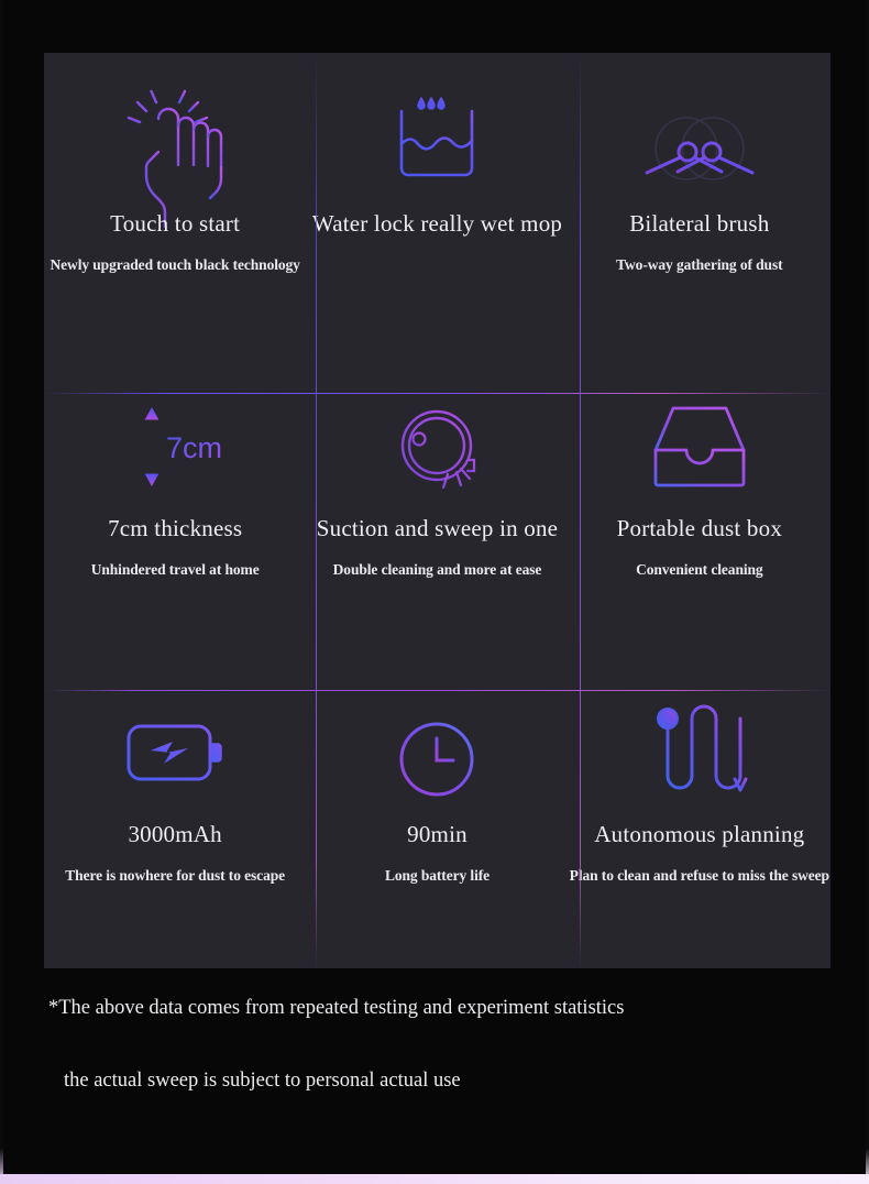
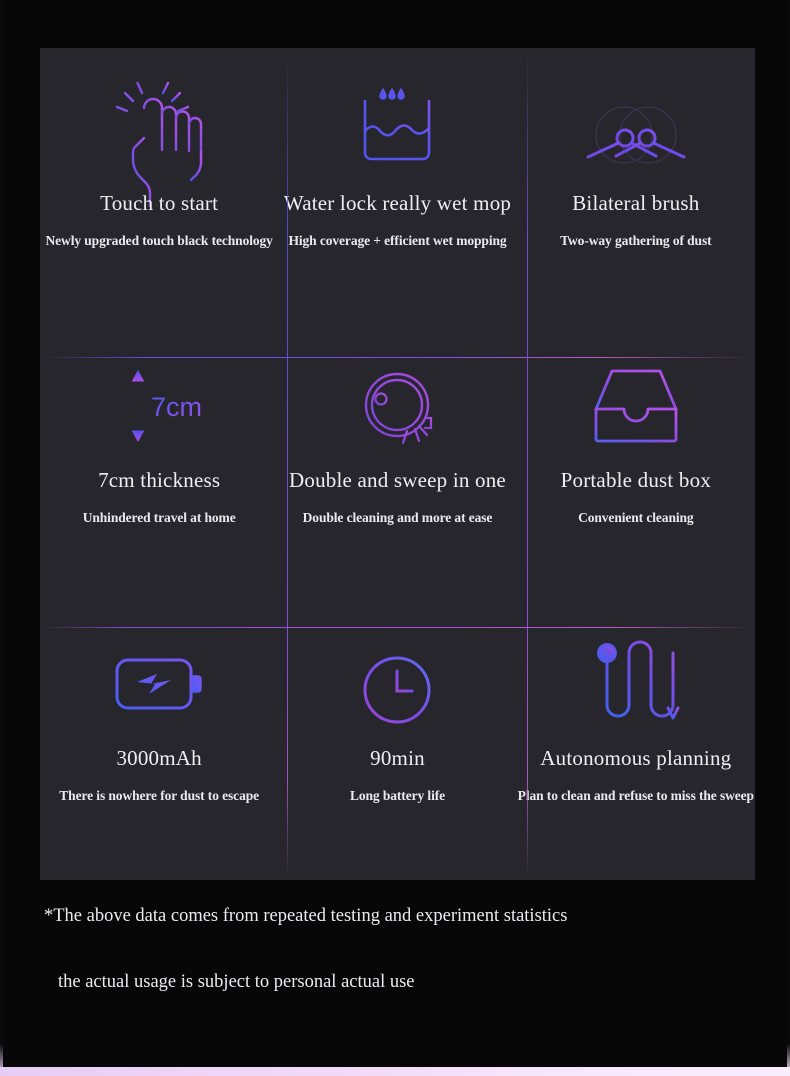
  Touch to start
  Newly upgraded touch black technology
  Water lock really wet mop
+ High coverage + efficient wet mopping
  Bilateral brush
  Two-way gathering of dust
  7cm
  7cm thickness
  Unhindered travel at home
- Suction and sweep in one
+ Double and sweep in one
  Double cleaning and more at ease
  Portable dust box
  Convenient cleaning
  3000mAh
  There is nowhere for dust to escape
  90min
  Long battery life
  Autonomous planning
  Pan to clean and refuse to miss the sweep
  *The above data comes from repeated testing and experiment statistics
- the actual sweep is subject to personal actual use
+ the actual usage is subject to personal actual use
